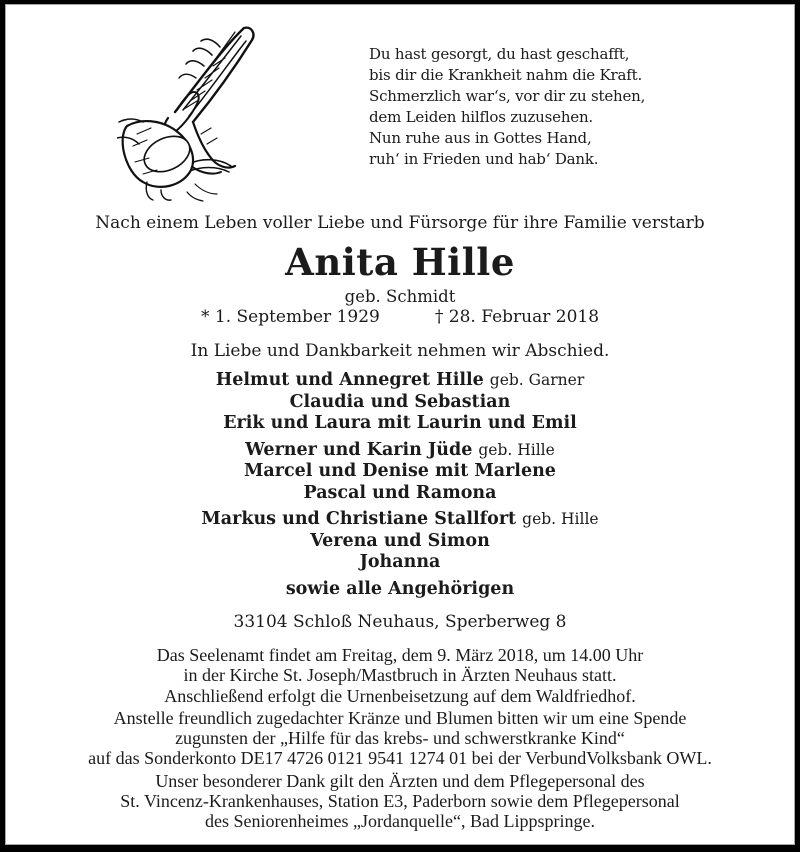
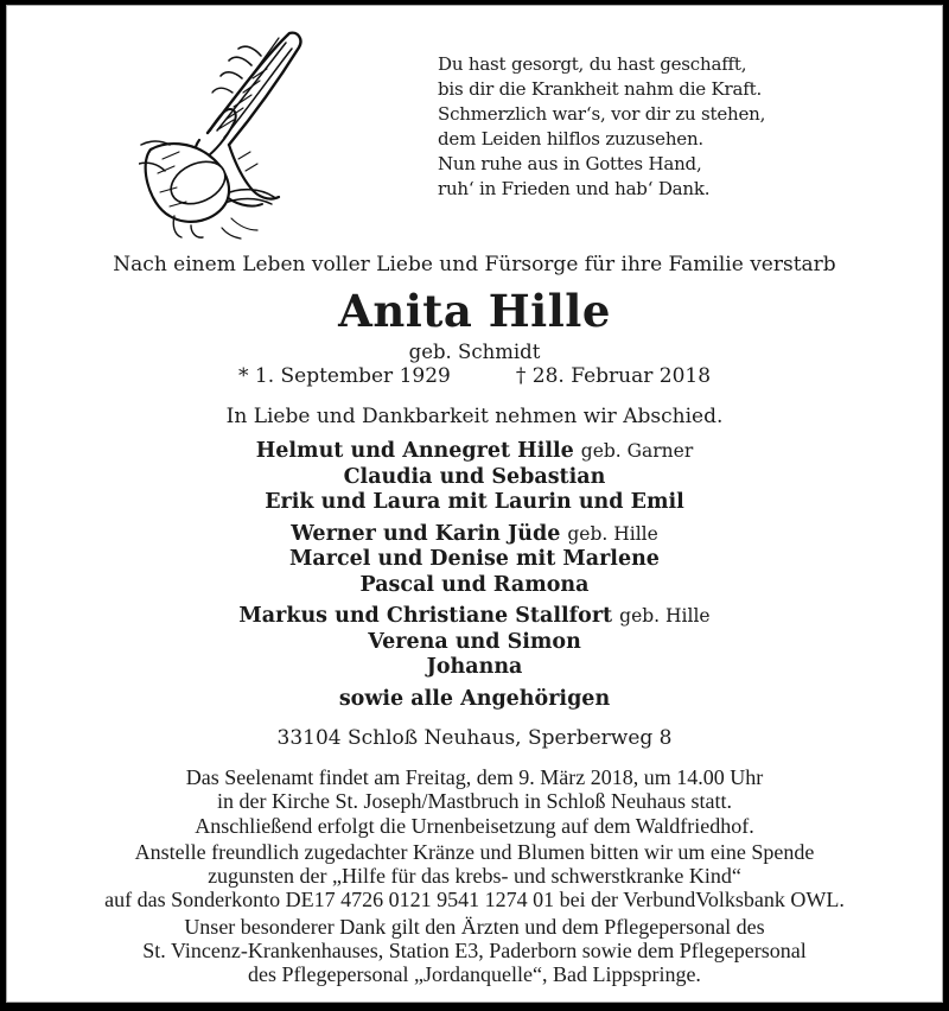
  Du hast gesorgt, du hast geschafft,
  bis dir die Krankheit nahm die Kraft.
  Schmerzlich war‘s, vor dir zu stehen,
  dem Leiden hilflos zuzusehen.
  Nun ruhe aus in Gottes Hand,
  ruh‘ in Frieden und hab‘ Dank.
  Nach einem Leben voller Liebe und Fürsorge für ihre Familie verstarb
  Anita Hille
  geb. Schmidt
  * 1. September 1929
  † 28. Februar 2018
  In Liebe und Dankbarkeit nehmen wir Abschied.
  Helmut und Annegret Hille geb. Garner
  Claudia und Sebastian
  Erik und Laura mit Laurin und Emil
  Werner und Karin Jüde geb. Hille
  Marcel und Denise mit Marlene
  Pascal und Ramona
  Markus und Christiane Stallfort geb. Hille
  Verena und Simon
  Johanna
  sowie alle Angehörigen
  33104 Schloß Neuhaus, Sperberweg 8
  Das Seelenamt findet am Freitag, dem 9. März 2018, um 14.00 Uhr
- in der Kirche St. Joseph/Mastbruch in Ärzten Neuhaus statt.
+ in der Kirche St. Joseph/Mastbruch in Schloß Neuhaus statt.
  Anschließend erfolgt die Urnenbeisetzung auf dem Waldfriedhof.
  Anstelle freundlich zugedachter Kränze und Blumen bitten wir um eine Spende
  zugunsten der „Hilfe für das krebs- und schwerstkranke Kind“
  auf das Sonderkonto DE17 4726 0121 9541 1274 01 bei der VerbundVolksbank OWL.
  Unser besonderer Dank gilt den Ärzten und dem Pflegepersonal des
  St. Vincenz-Krankenhauses, Station E3, Paderborn sowie dem Pflegepersonal
- des Seniorenheimes „Jordanquelle“, Bad Lippspringe.
+ des Pflegepersonal „Jordanquelle“, Bad Lippspringe.
